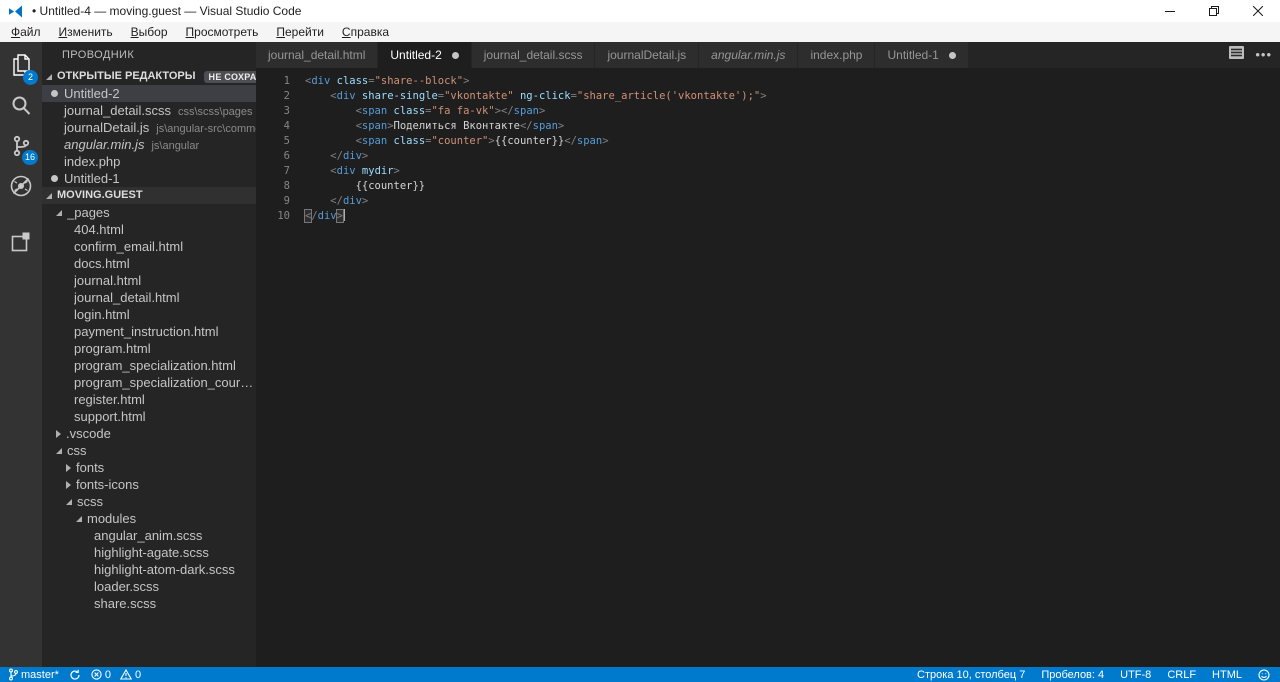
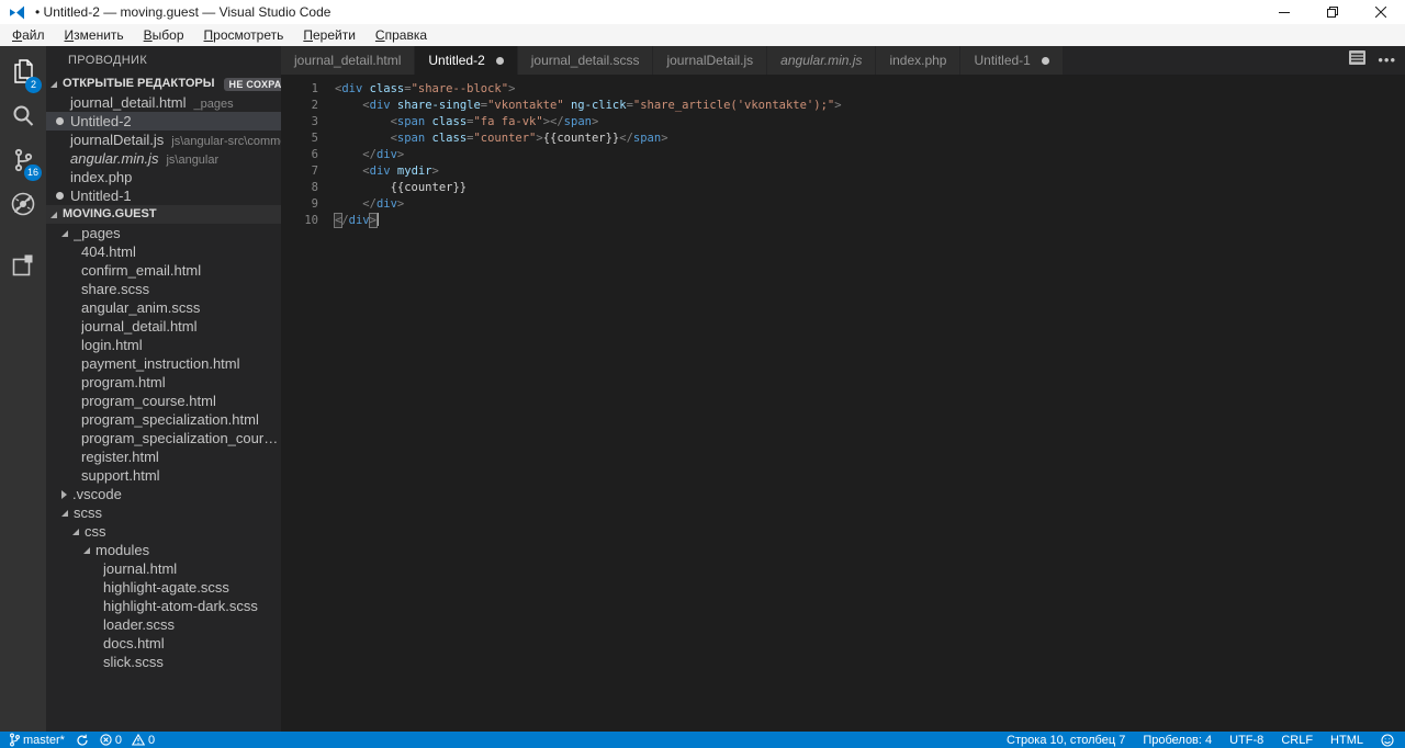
- • Untitled-4 — moving.guest — Visual Studio Code
+ • Untitled-2 — moving.guest — Visual Studio Code
  Файл
  Изменить
  Выбор
  Просмотреть
  Перейти
  Справка
  2
  16
  ПРОВОДНИК
  ОТКРЫТЫЕ РЕДАКТОРЫ
+ journal_detail.html _pages
  Untitled-2
- journal_detail.scss css\scss\pages
  journalDetail.js js\angular-src\comm
  angular.min.js js\angular
  index.php
  Untitled-1
  MOVING.GUEST
  _pages
  404.html
  confirm_email.html
- docs.html
+ share.scss
- journal.html
+ angular_anim.scss
  journal_detail.html
  login.html
  payment_instruction.html
  program.html
+ program_course.html
  program_specialization.html
  program_specialization_course.
  register.html
  support.html
  .vscode
- css
+ scss
- fonts
- fonts-icons
- scss
+ css
  modules
- angular_anim.scss
+ journal.html
  highlight-agate.scss
  highlight-atom-dark.scss
  loader.scss
- share.scss
+ docs.html
+ slick.scss
  journal_detail.html
  Untitled-2
  journal_detail.scss
  journalDetail.js
  angular.min.js
  index.php
  Untitled-1
  •••
  1
  <div class="share--block">
  2
  <div share-single="vkontakte" ng-click="share_article('vkontakte');">
  3
  <span class="fa fa-vk"></span>
- 4
- <span>Поделиться Вконтакте</span>
  5
  <span class="counter">{{counter}}</span>
  6
  </div>
  7
  <div mydir>
  8
  {{counter}}
  9
  </div>
  10
  </div>
  master*
  0
  0
  Строка 10, столбец 7
  Пробелов: 4
  UTF-8
  CRLF
  HTML
